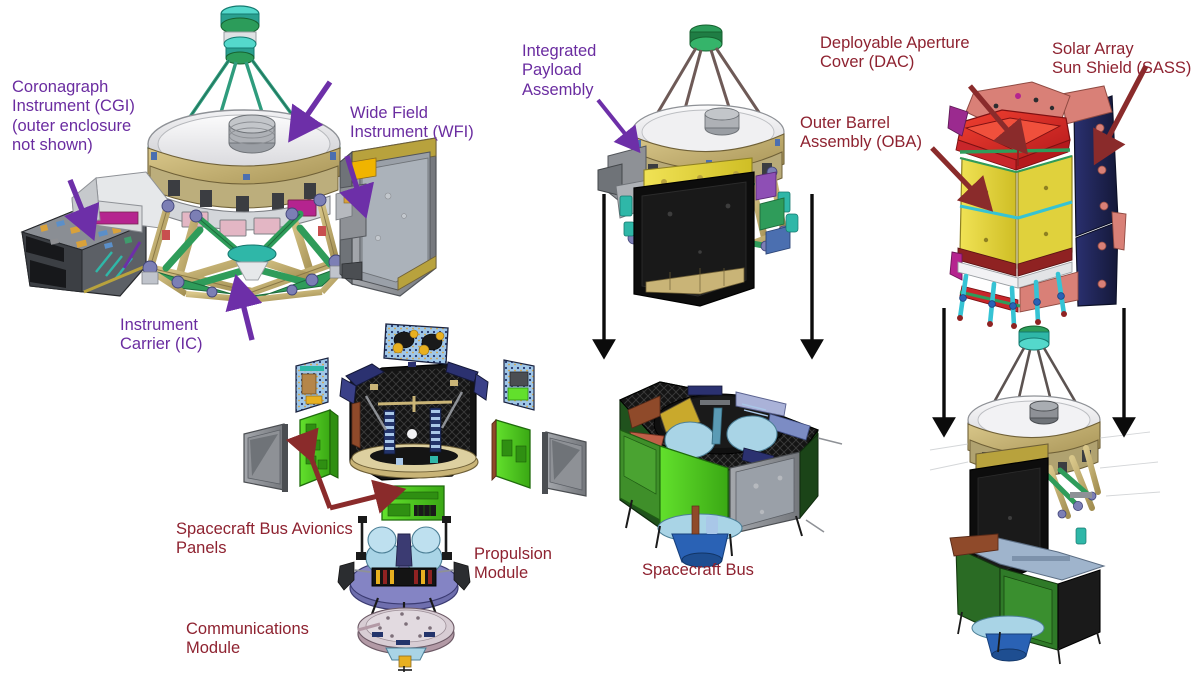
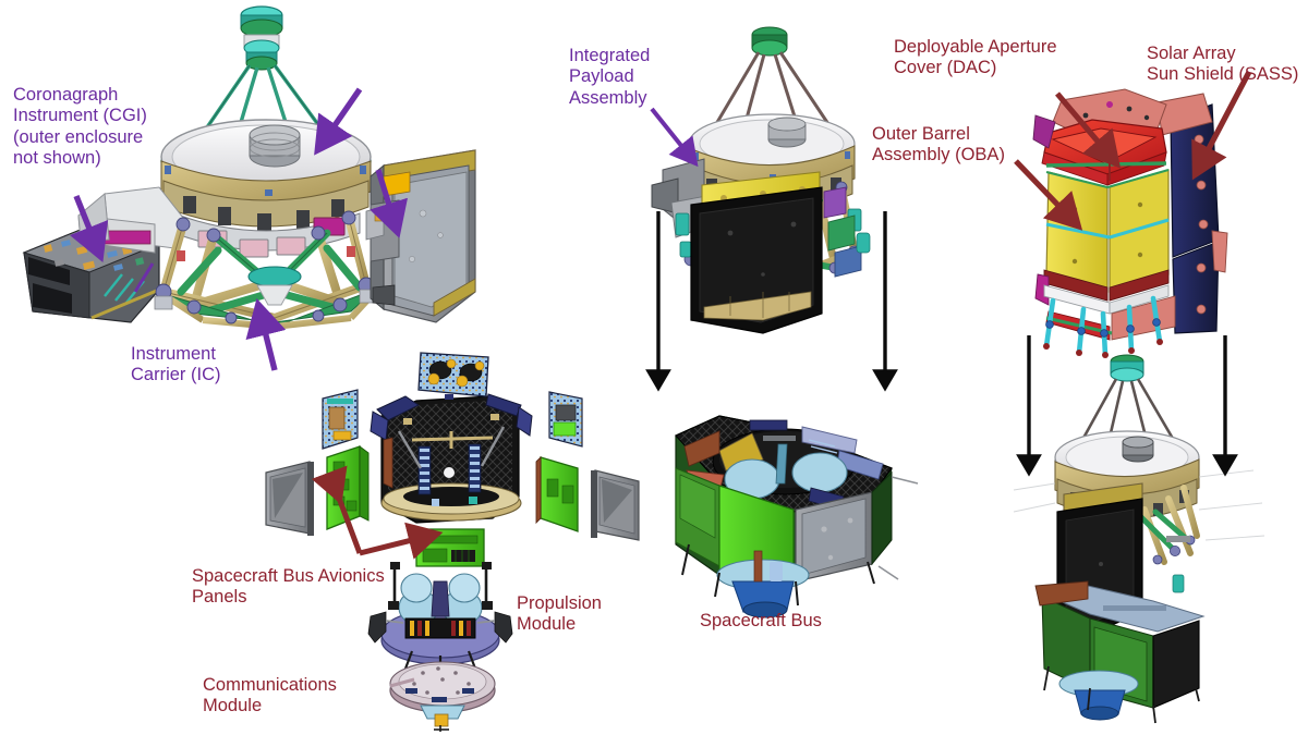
  Coronagraph
  Instrument (CGI)
  (outer enclosure
  not shown)
- Wide Field
- Instrument (WFI)
  Integrated
  Payload
  Assembly
  Instrument
  Carrier (IC)
  Deployable Aperture
  Cover (DAC)
  Solar Array
  Sun Shield (SASS)
  Outer Barrel
  Assembly (OBA)
  Spacecraft Bus Avionics
  Panels
  Propulsion
  Module
  Communications
  Module
  Spacecraft Bus
